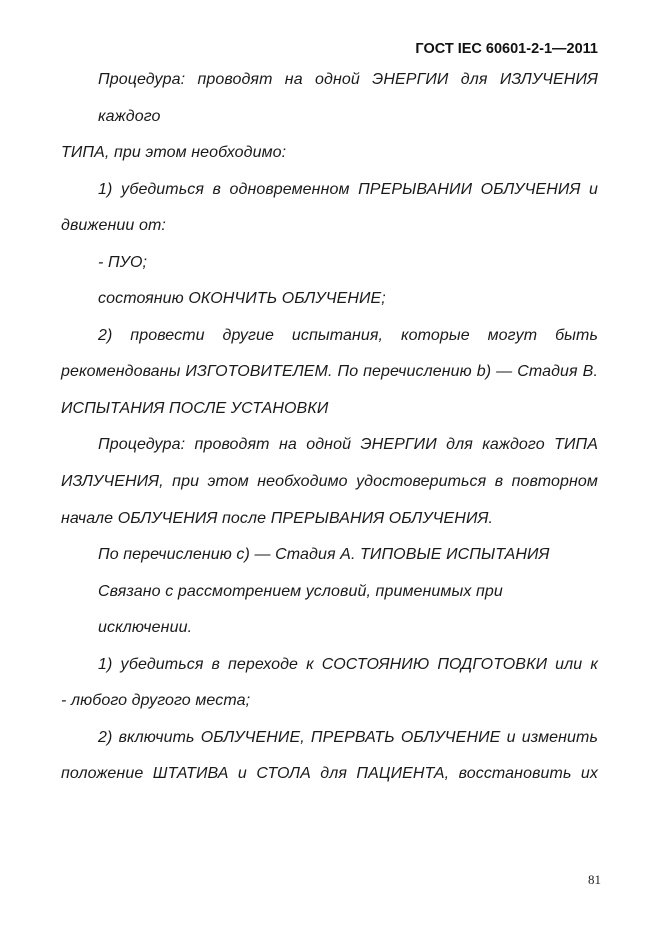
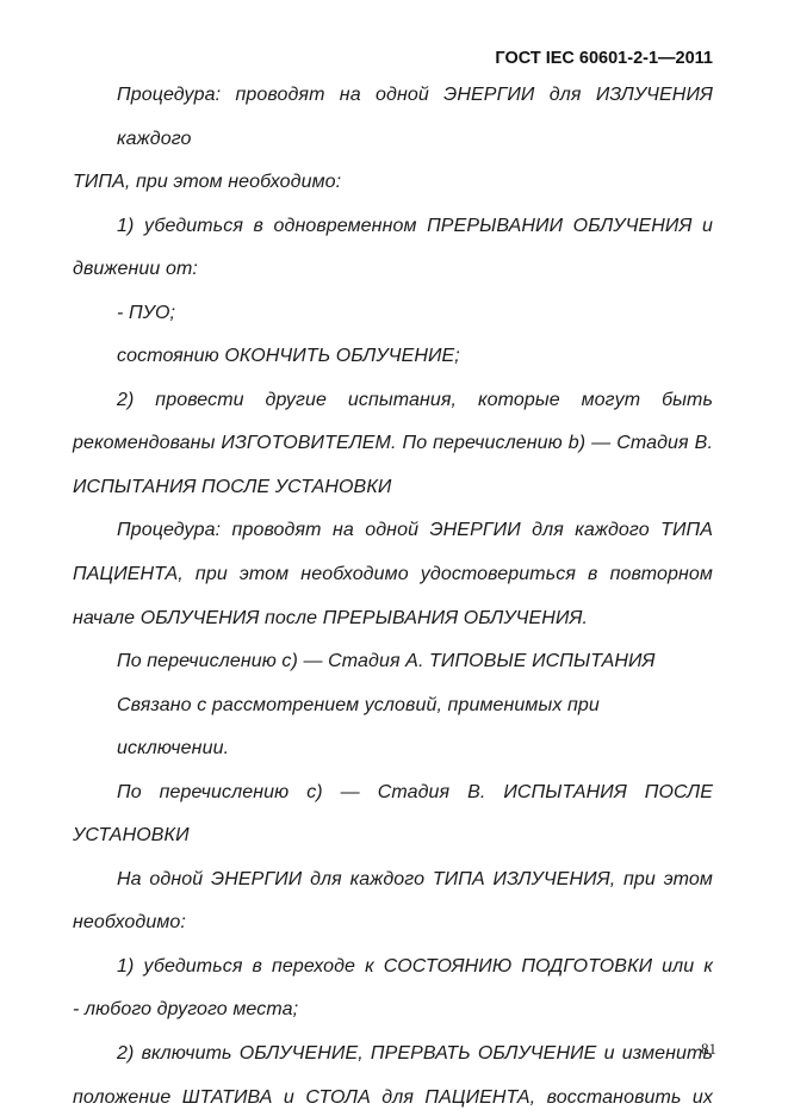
  ГОСТ IEC 60601-2-1—2011
  Процедура: проводят на одной ЭНЕРГИИ для ИЗЛУЧЕНИЯ каждого
  ТИПА, при этом необходимо:
  1) убедиться в одновременном ПРЕРЫВАНИИ ОБЛУЧЕНИЯ и
  движении от:
  - ПУО;
  состоянию ОКОНЧИТЬ ОБЛУЧЕНИЕ;
  2) провести другие испытания, которые могут быть
  рекомендованы ИЗГОТОВИТЕЛЕМ. По перечислению b) — Стадия В.
  ИСПЫТАНИЯ ПОСЛЕ УСТАНОВКИ
  Процедура: проводят на одной ЭНЕРГИИ для каждого ТИПА
- ИЗЛУЧЕНИЯ, при этом необходимо удостовериться в повторном
+ ПАЦИЕНТА, при этом необходимо удостовериться в повторном
  начале ОБЛУЧЕНИЯ после ПРЕРЫВАНИЯ ОБЛУЧЕНИЯ.
  По перечислению c) — Стадия А. ТИПОВЫЕ ИСПЫТАНИЯ
  Связано с рассмотрением условий, применимых при исключении.
+ По перечислению c) — Стадия В. ИСПЫТАНИЯ ПОСЛЕ
+ УСТАНОВКИ
+ На одной ЭНЕРГИИ для каждого ТИПА ИЗЛУЧЕНИЯ, при этом
+ необходимо:
  1) убедиться в переходе к СОСТОЯНИЮ ПОДГОТОВКИ или к
  - любого другого места;
  2) включить ОБЛУЧЕНИЕ, ПРЕРВАТЬ ОБЛУЧЕНИЕ и изменить
  положение ШТАТИВА и СТОЛА для ПАЦИЕНТА, восстановить их
  81
